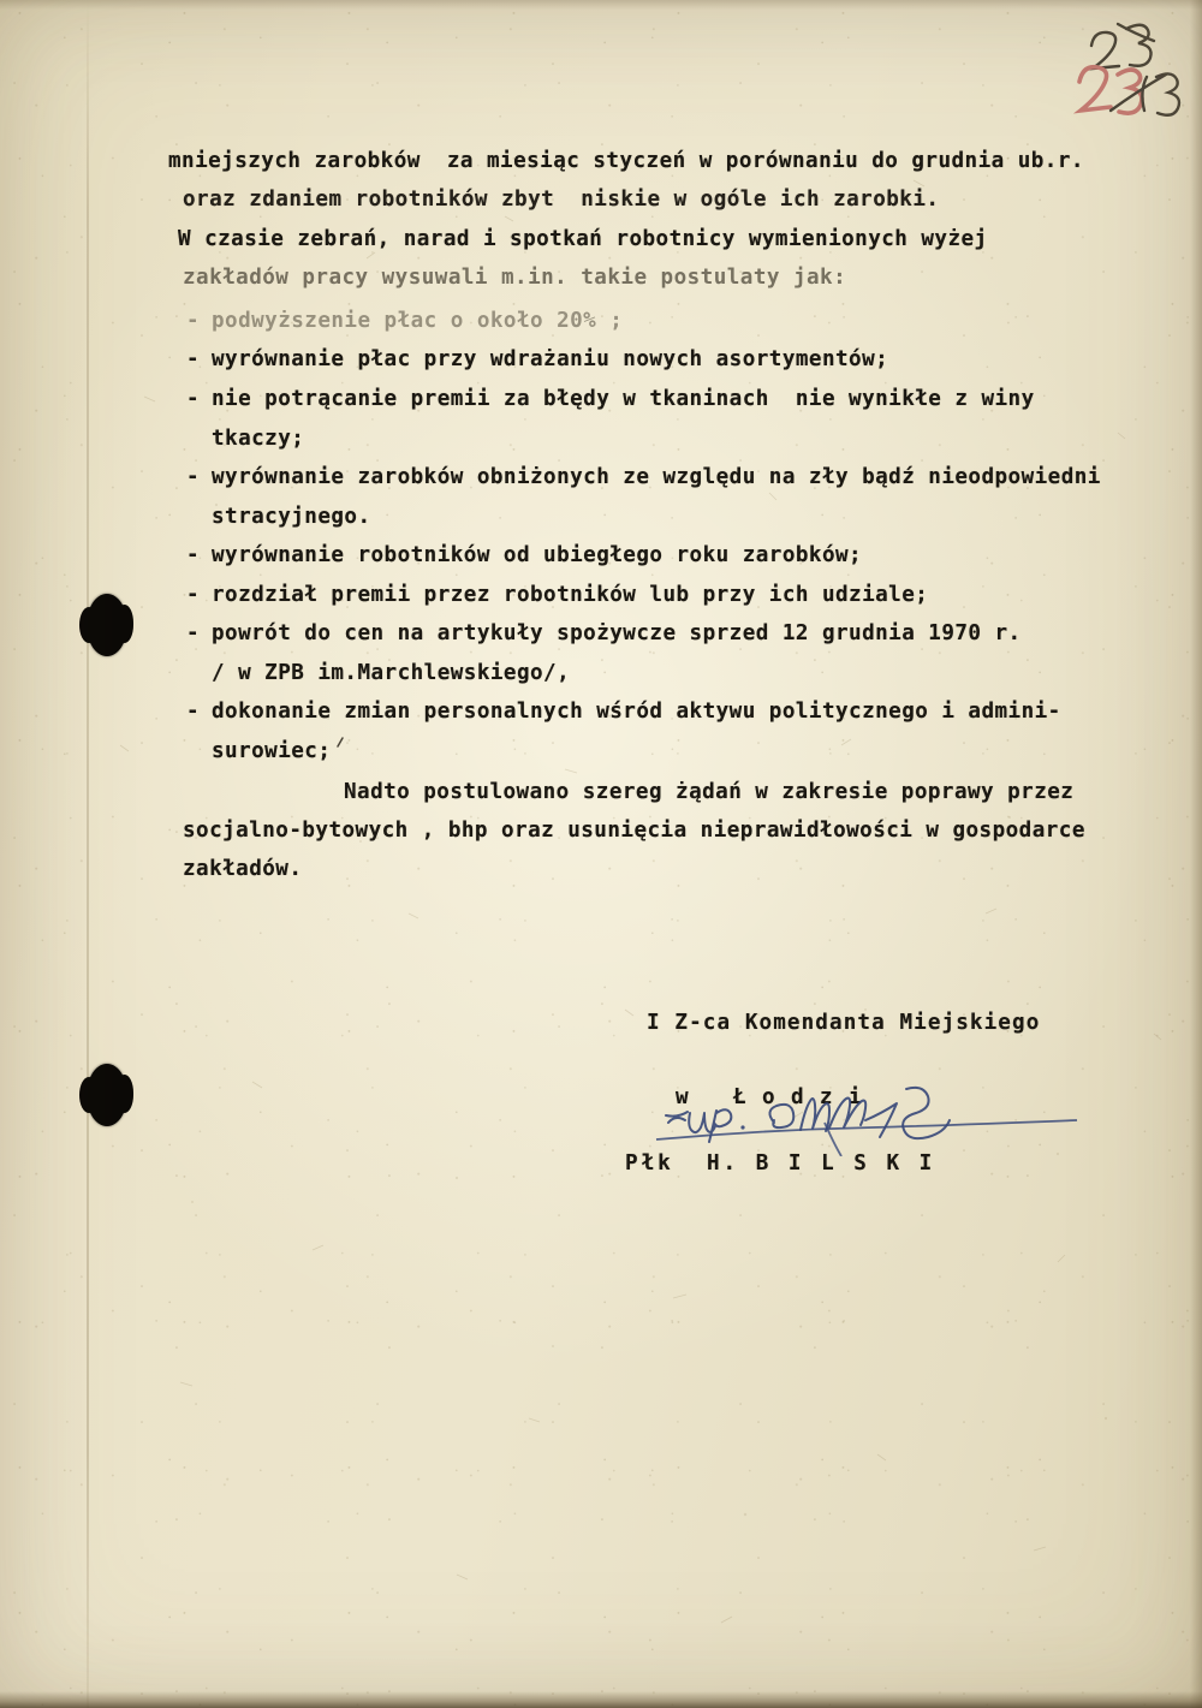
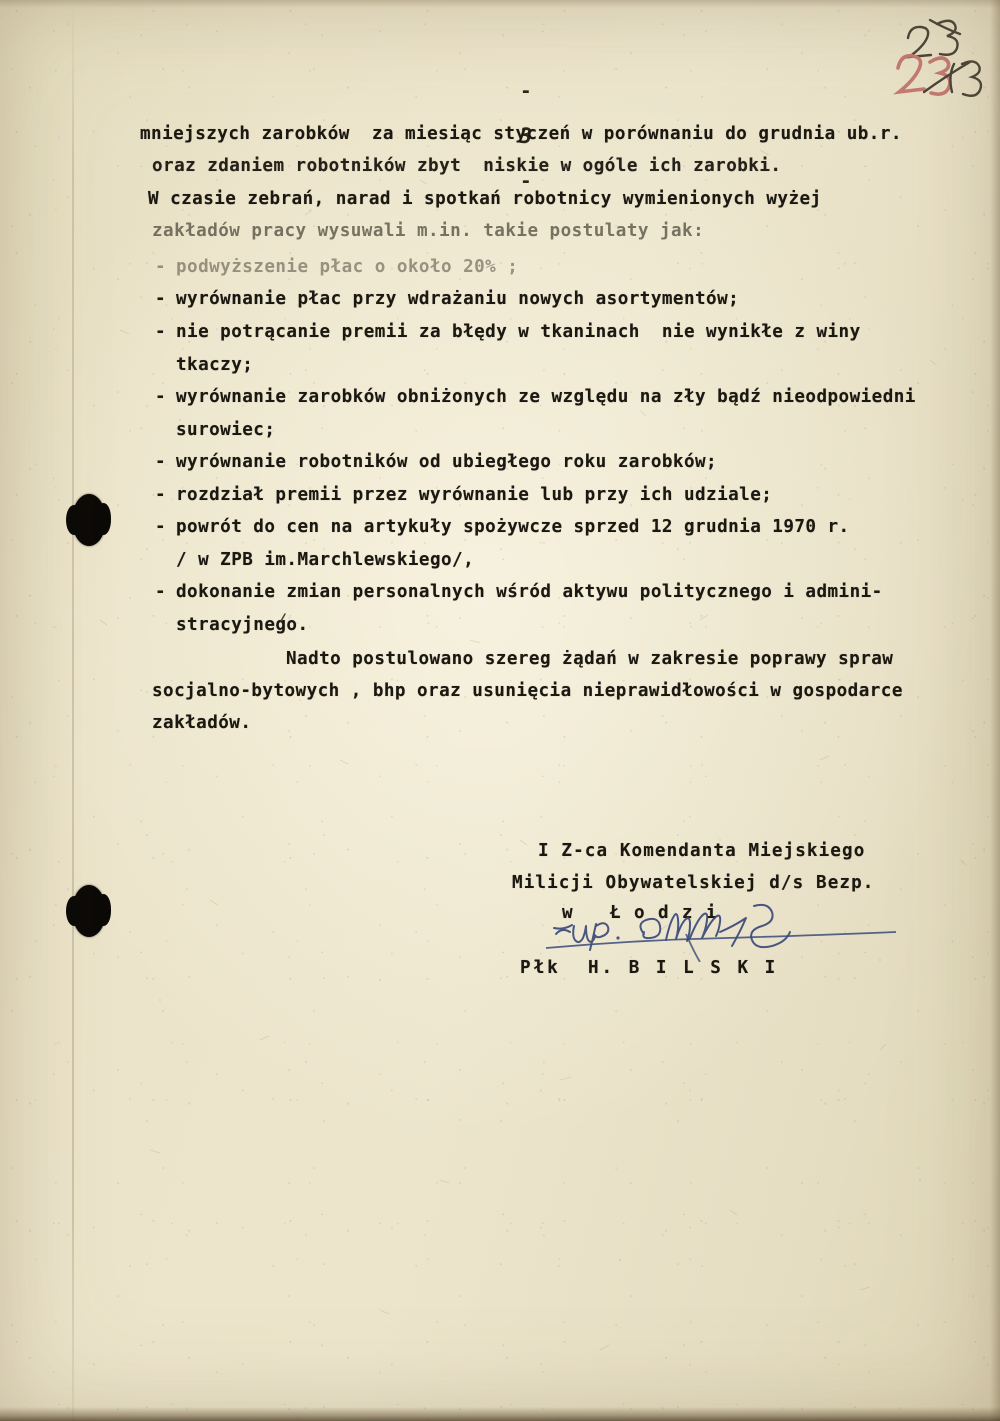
+ - 3 -
  mniejszych zarobków za miesiąc styczeń w porównaniu do grudnia ub.r.
  oraz zdaniem robotników zbyt niskie w ogóle ich zarobki.
  W czasie zebrań, narad i spotkań robotnicy wymienionych wyżej
  zakładów pracy wysuwali m.in. takie postulaty jak:
  -
  podwyższenie płac o około 20% ;
  -
  wyrównanie płac przy wdrażaniu nowych asortymentów;
  -
  nie potrącanie premii za błędy w tkaninach nie wynikłe z winy
  tkaczy;
  -
  wyrównanie zarobków obniżonych ze względu na zły bądź nieodpowiedni
- stracyjnego.
+ surowiec;
  -
  wyrównanie robotników od ubiegłego roku zarobków;
  -
- rozdział premii przez robotników lub przy ich udziale;
+ rozdział premii przez wyrównanie lub przy ich udziale;
  -
  powrót do cen na artykuły spożywcze sprzed 12 grudnia 1970 r.
  / w ZPB im.Marchlewskiego/,
  -
  dokonanie zmian personalnych wśród aktywu politycznego i admini-
- surowiec;
+ stracyjnego.
- Nadto postulowano szereg żądań w zakresie poprawy przez
+ Nadto postulowano szereg żądań w zakresie poprawy spraw
  socjalno-bytowych , bhp oraz usunięcia nieprawidłowości w gospodarce
  zakładów.
  I Z-ca Komendanta Miejskiego
+ Milicji Obywatelskiej d/s Bezp.
  w Ł o d z i
  Płk H. B I L S K I
